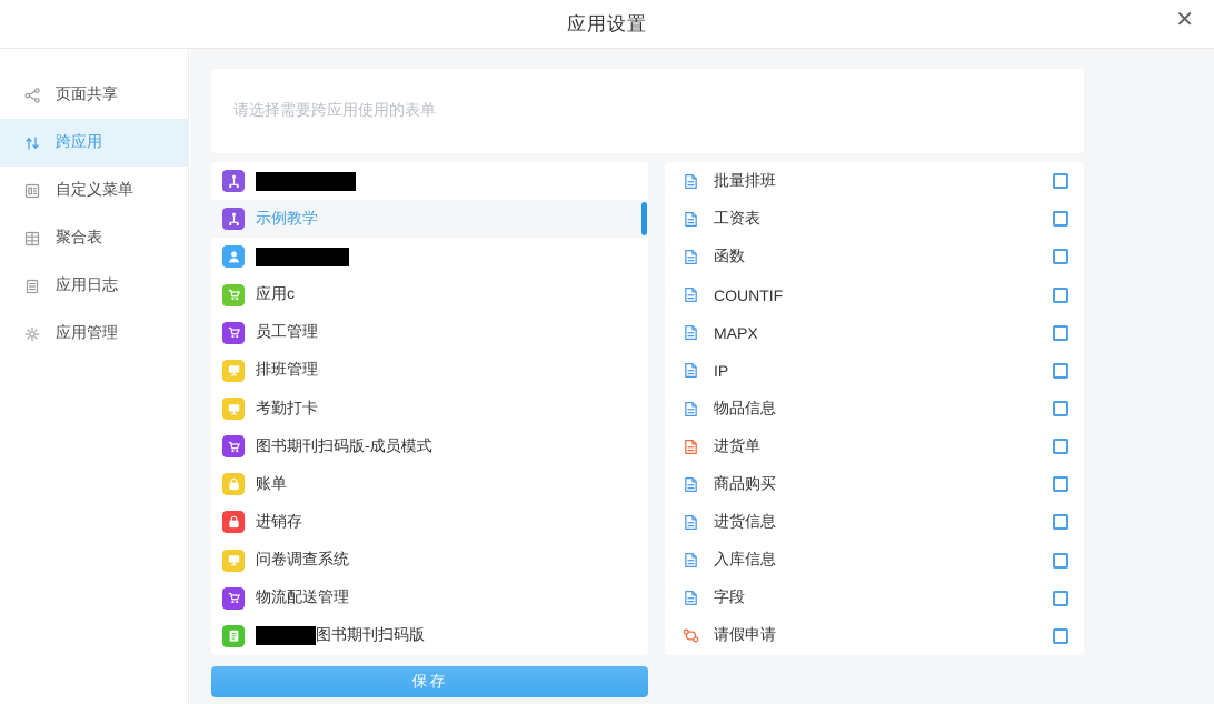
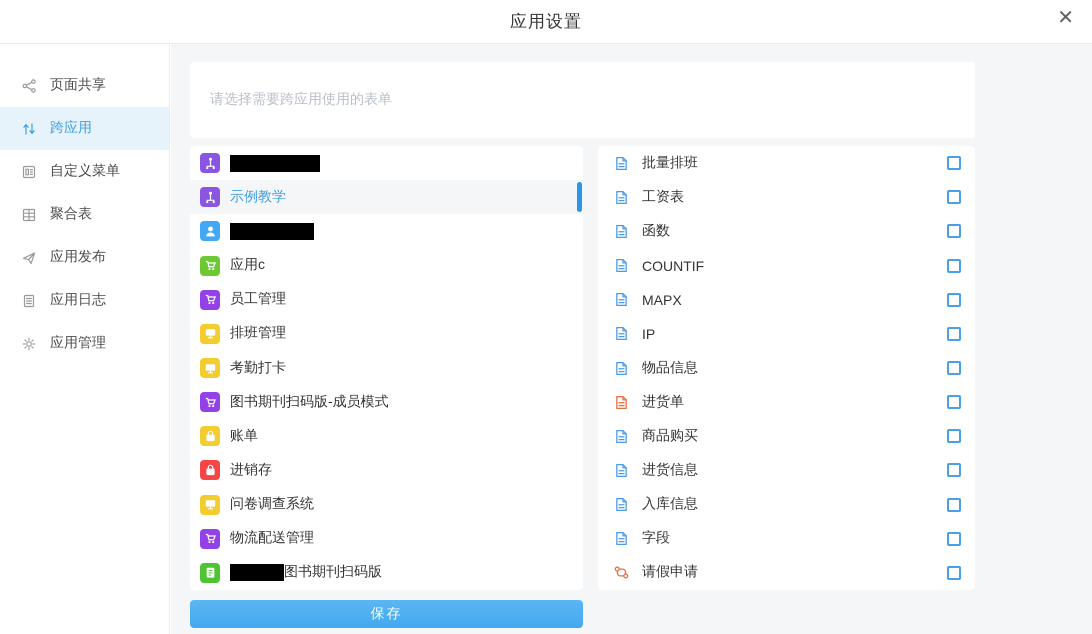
  应用设置
  ✕
  页面共享
  跨应用
  自定义菜单
  聚合表
+ 应用发布
  应用日志
  应用管理
  请选择需要跨应用使用的表单
  示例教学
  应用c
  员工管理
  排班管理
  考勤打卡
  图书期刊扫码版-成员模式
  账单
  进销存
  问卷调查系统
  物流配送管理
  图书期刊扫码版
  批量排班
  工资表
  函数
  COUNTIF
  MAPX
  IP
  物品信息
  进货单
  商品购买
  进货信息
  入库信息
  字段
  请假申请
  保存
